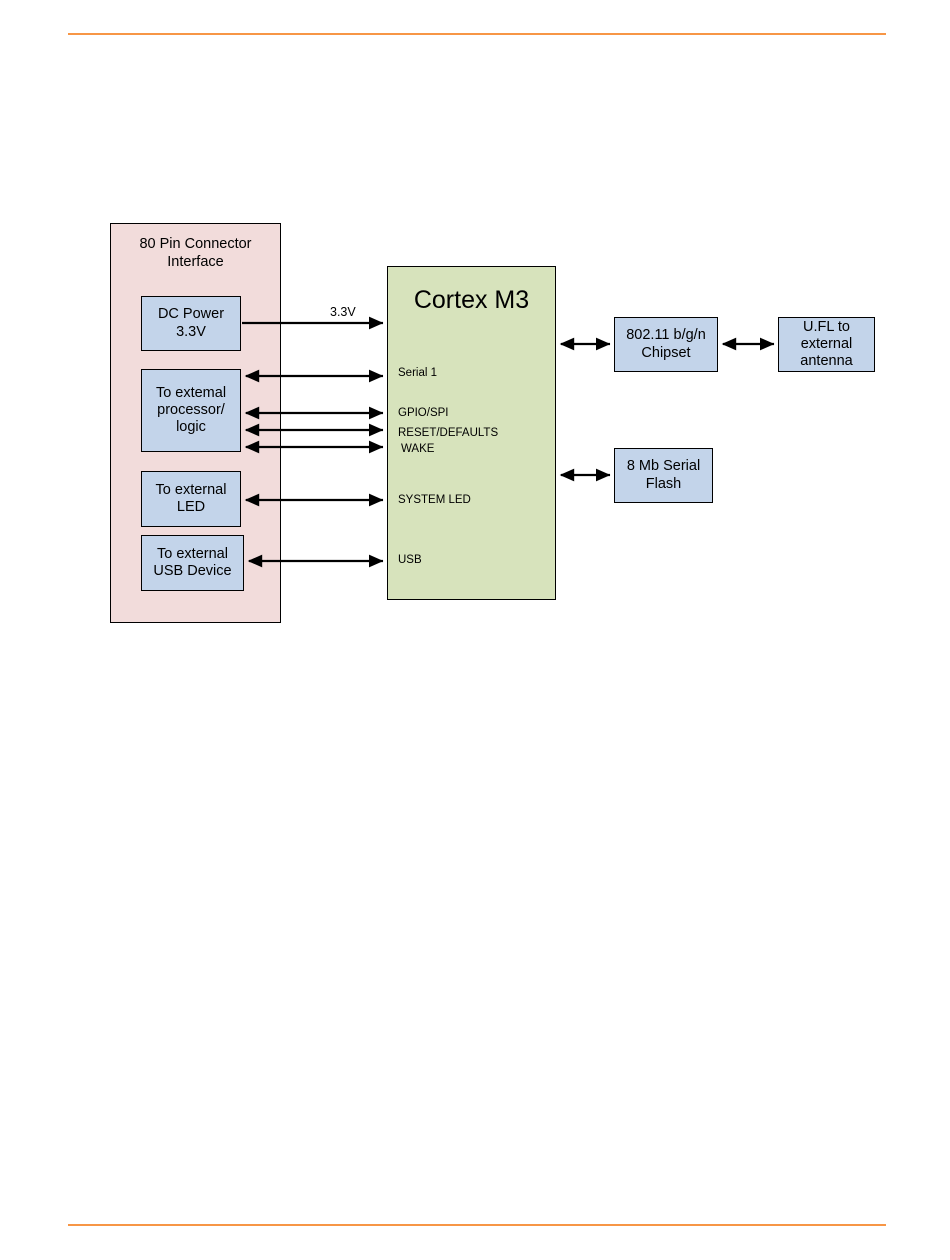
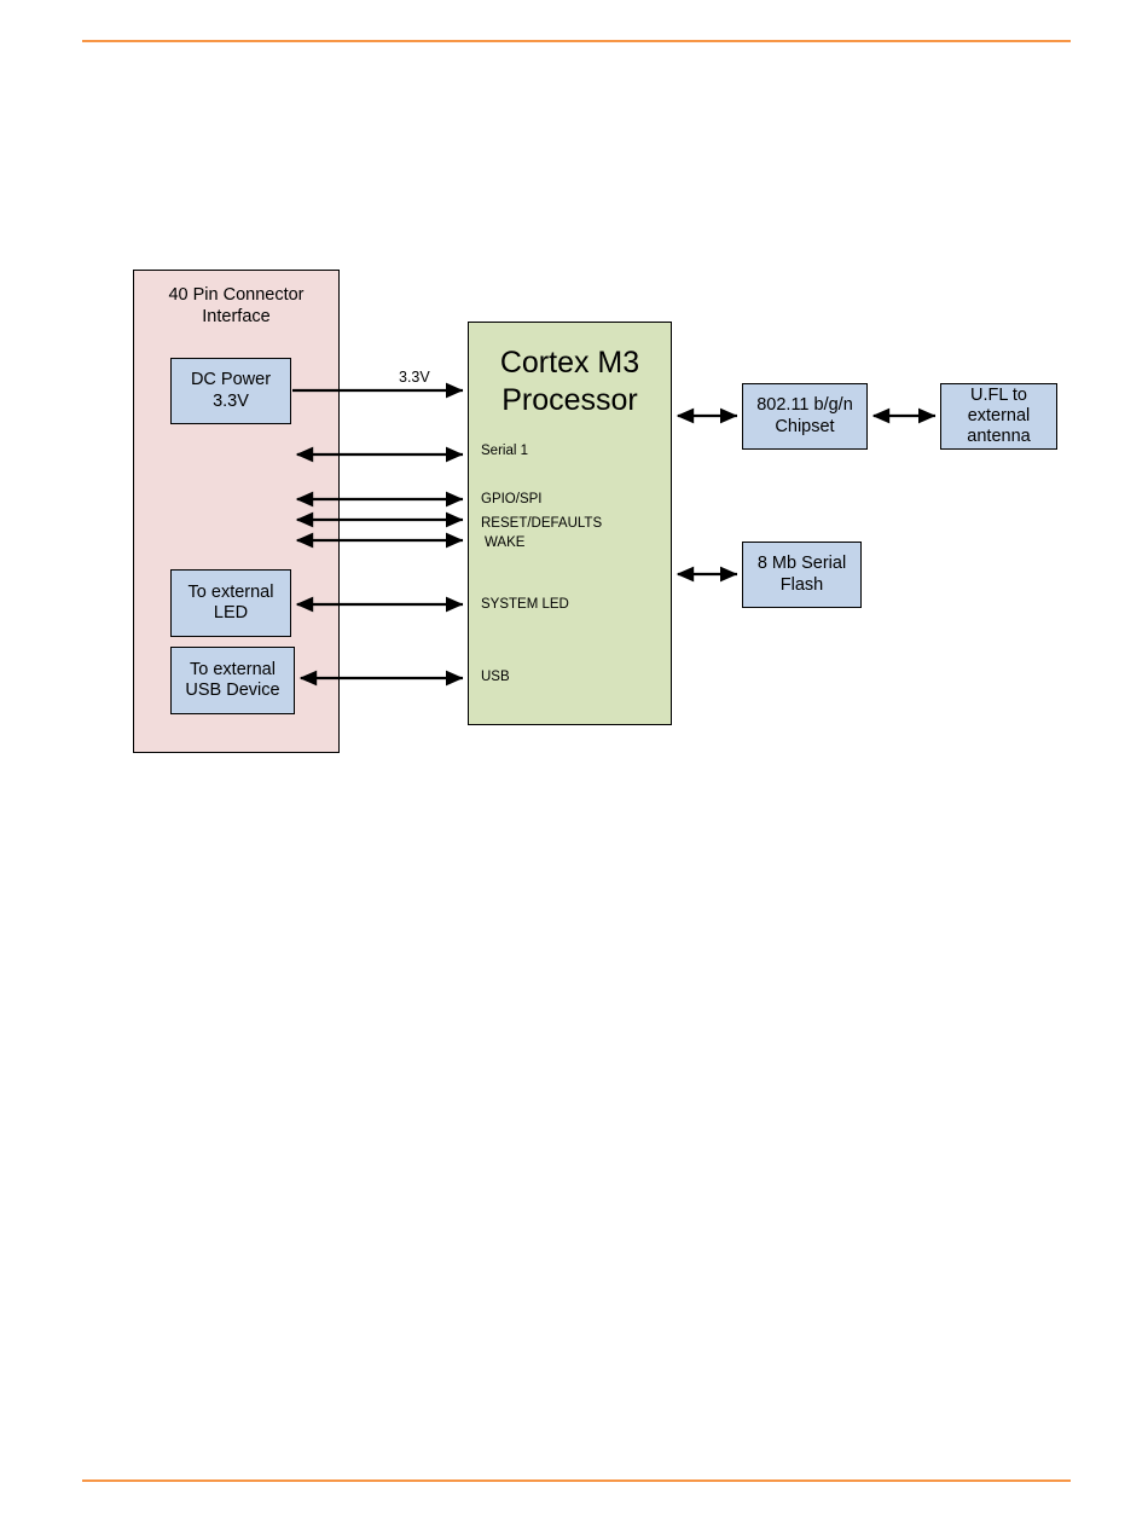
- 80 Pin Connector
+ 40 Pin Connector
  Interface
  DC Power
  3.3V
- To extemal
- processor/
- logic
  To external
  LED
  To external
  USB Device
  Cortex M3
+ Processor
  Serial 1
  GPIO/SPI
  RESET/DEFAULTS
  WAKE
  SYSTEM LED
  USB
  802.11 b/g/n
  Chipset
  U.FL to
  external
  antenna
  8 Mb Serial
  Flash
  3.3V
